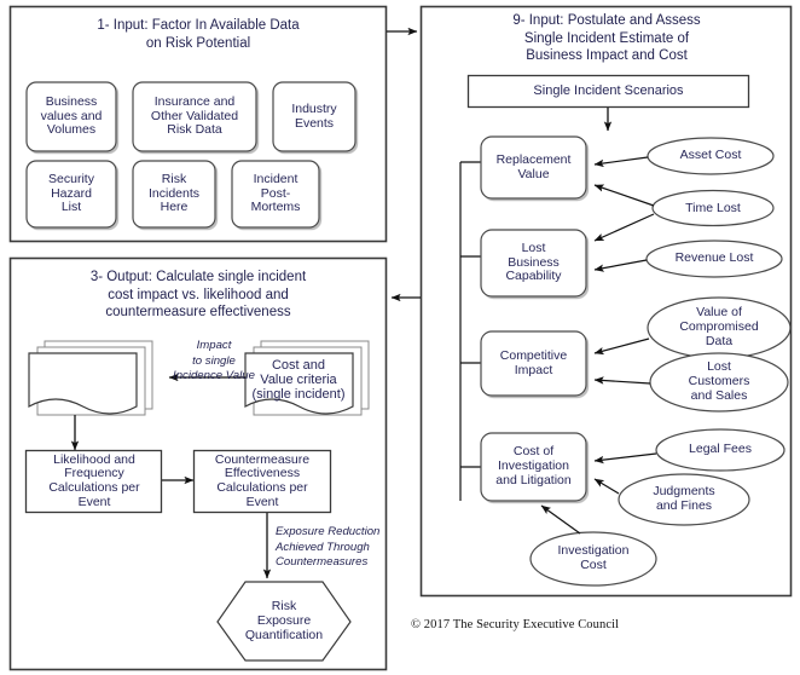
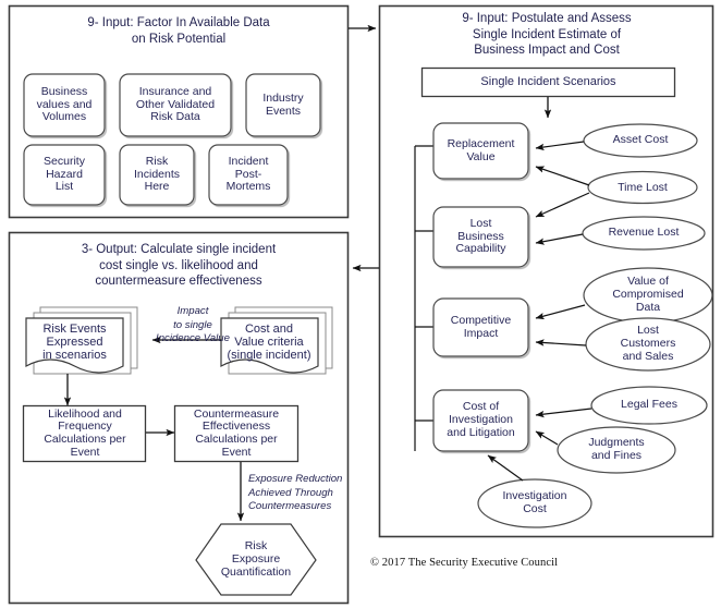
- 1- Input: Factor In Available Data
+ 9- Input: Factor In Available Data
  on Risk Potential
  Business
  values and
  Volumes
  Insurance and
  Other Validated
  Risk Data
  Industry
  Events
  Security
  Hazard
  List
  Risk
  Incidents
  Here
  Incident
  Post-
  Mortems
  9- Input: Postulate and Assess
  Single Incident Estimate of
  Business Impact and Cost
  Single Incident Scenarios
  Replacement
  Value
  Lost
  Business
  Capability
  Competitive
  Impact
  Cost of
  Investigation
  and Litigation
  Asset Cost
  Time Lost
  Revenue Lost
  Value of
  Compromised
  Data
  Lost
  Customers
  and Sales
  Legal Fees
  Judgments
  and Fines
  Investigation
  Cost
  3- Output: Calculate single incident
- cost impact vs. likelihood and
+ cost single vs. likelihood and
  countermeasure effectiveness
+ Risk Events
+ Expressed
+ in scenarios
  Cost and
  Value criteria
  (single incident)
  Impact
  to single
  Incidence Value
  Likelihood and
  Frequency
  Calculations per
  Event
  Countermeasure
  Effectiveness
  Calculations per
  Event
  Exposure Reduction
  Achieved Through
  Countermeasures
  Risk
  Exposure
  Quantification
  © 2017 The Security Executive Council
